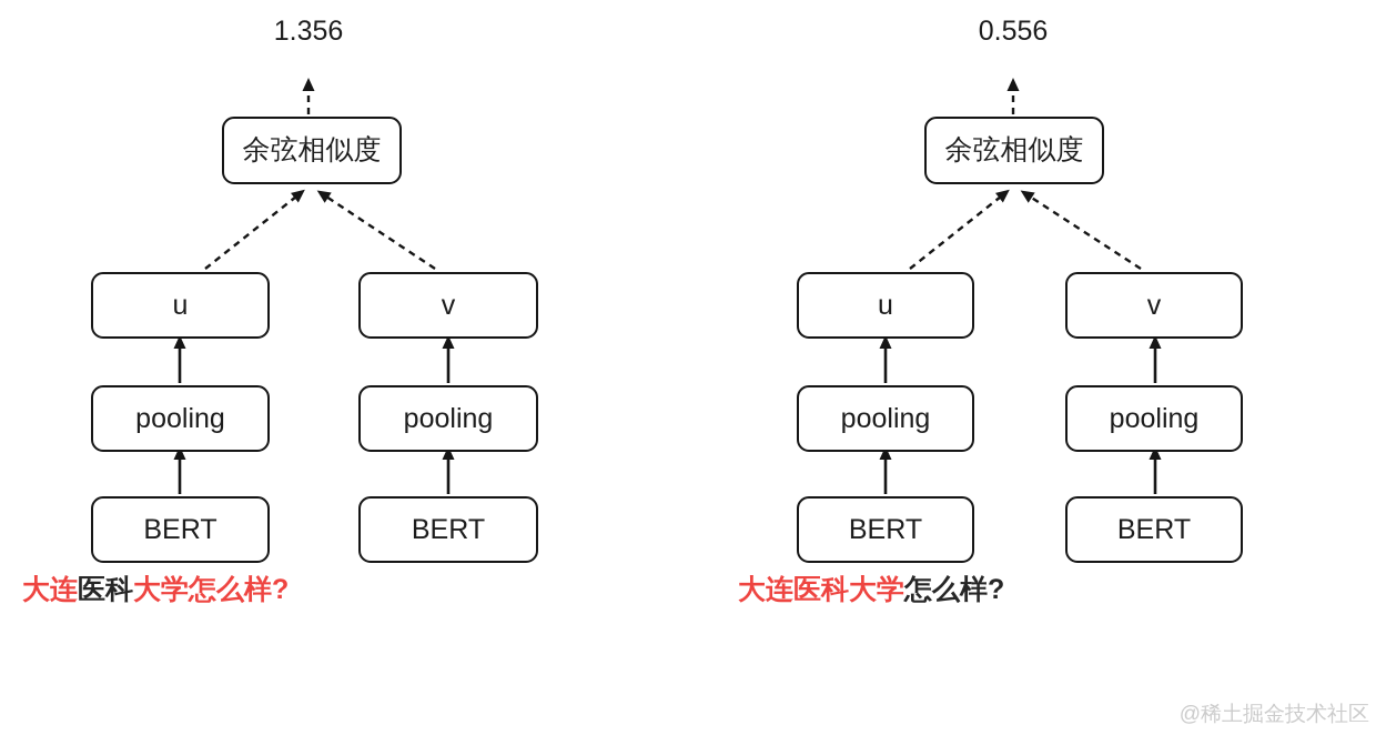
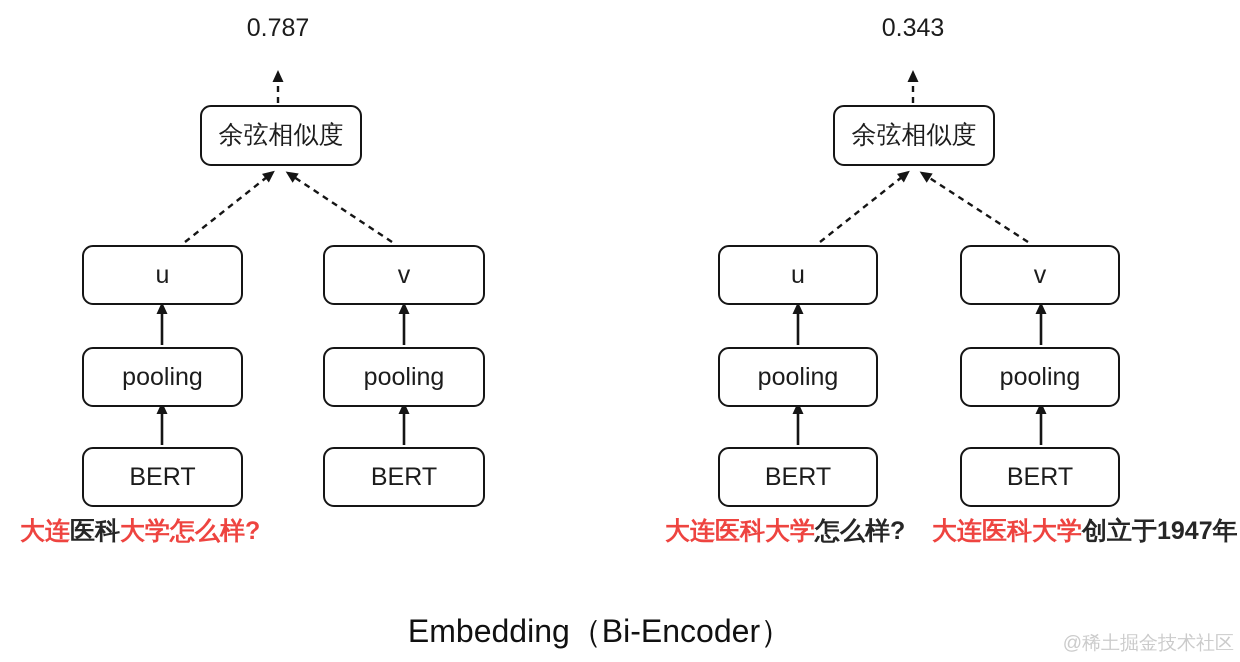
- 1.356
+ 0.787
  余弦相似度
  u
  v
  pooling
  pooling
  BERT
  BERT
  大连医科大学怎么样?
- 0.556
+ 0.343
  余弦相似度
  u
  v
  pooling
  pooling
  BERT
  BERT
  大连医科大学怎么样?
+ 大连医科大学创立于1947年
+ Embedding（Bi-Encoder）
  @稀土掘金技术社区
